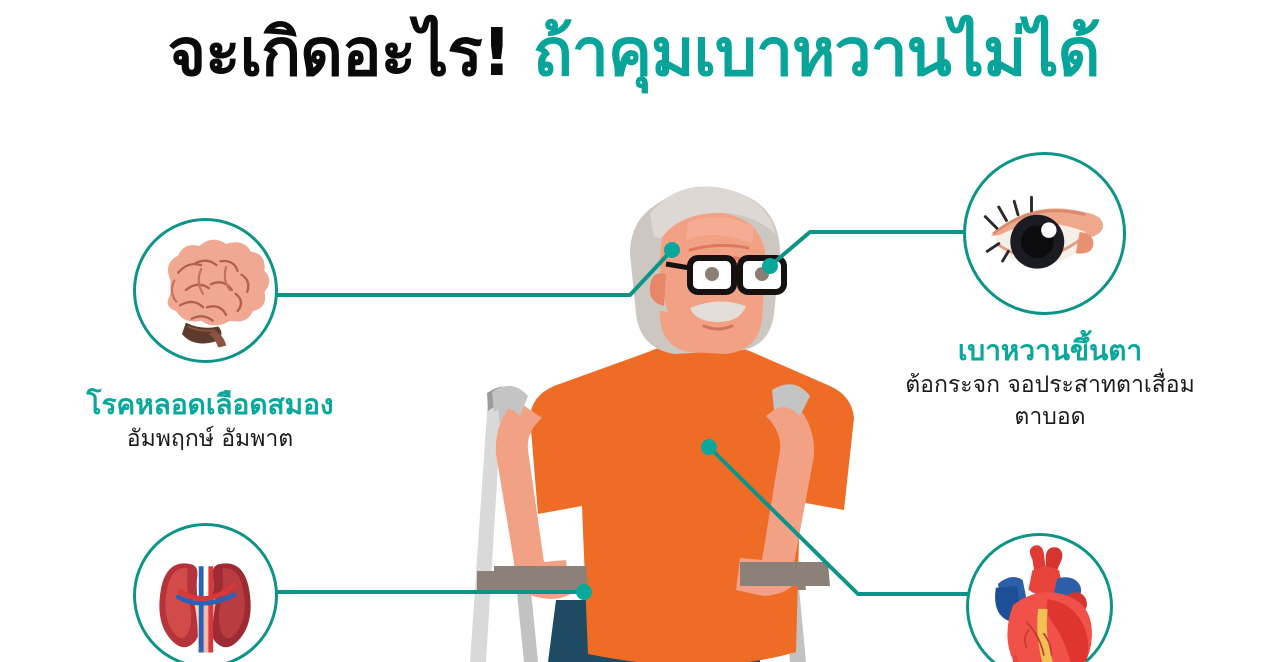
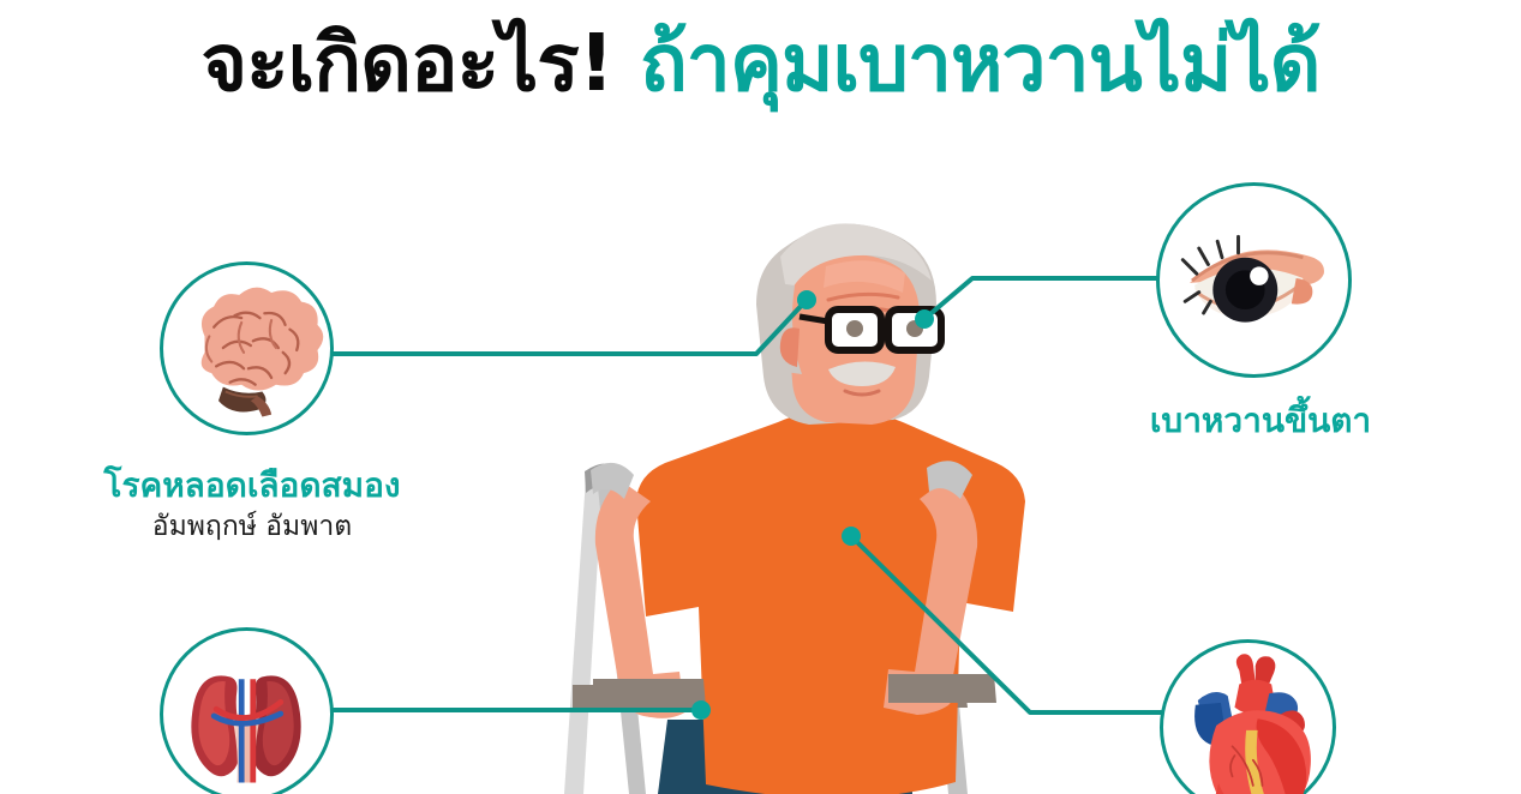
  จะเกิดอะไร! ถ้าคุมเบาหวานไม่ได้
  โรคหลอดเลือดสมอง
  อัมพฤกษ์ อัมพาต
  เบาหวานขึ้นตา
- ต้อกระจก จอประสาทตาเสื่อม
- ตาบอด
